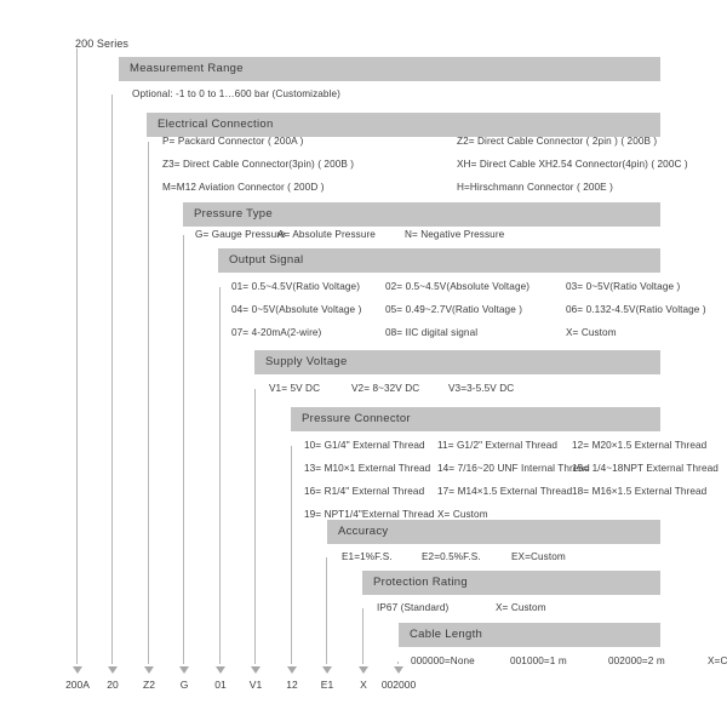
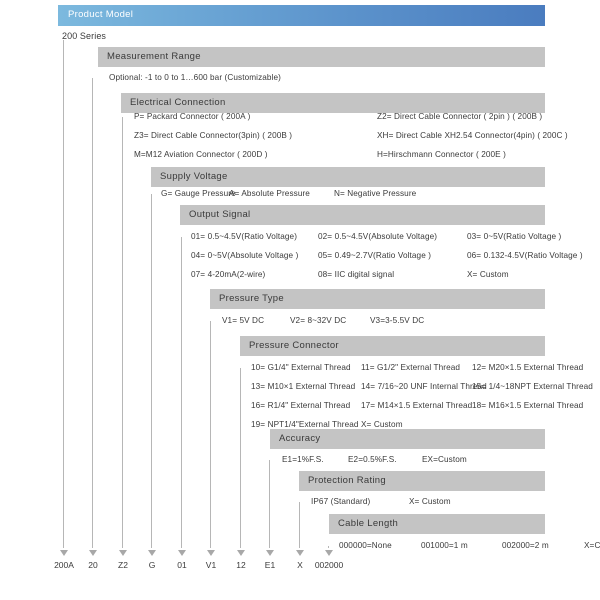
+ Product Model
  200 Series
  Measurement Range
  Optional: -1 to 0 to 1…600 bar (Customizable)
  Electrical Connection
  P= Packard Connector ( 200A )
  Z2= Direct Cable Connector ( 2pin ) ( 200B )
  Z3= Direct Cable Connector(3pin) ( 200B )
  XH= Direct Cable XH2.54 Connector(4pin) ( 200C )
  M=M12 Aviation Connector ( 200D )
  H=Hirschmann Connector ( 200E )
- Pressure Type
+ Supply Voltage
  G= Gauge Pressure
  A= Absolute Pressure
  N= Negative Pressure
  Output Signal
  01= 0.5~4.5V(Ratio Voltage)
  02= 0.5~4.5V(Absolute Voltage)
  03= 0~5V(Ratio Voltage )
  04= 0~5V(Absolute Voltage )
  05= 0.49~2.7V(Ratio Voltage )
  06= 0.132-4.5V(Ratio Voltage )
  07= 4-20mA(2-wire)
  08= IIC digital signal
  X= Custom
- Supply Voltage
+ Pressure Type
  V1= 5V DC
  V2= 8~32V DC
  V3=3-5.5V DC
  Pressure Connector
  10= G1/4" External Thread
  11= G1/2" External Thread
  12= M20×1.5 External Thread
  13= M10×1 External Thread
  14= 7/16~20 UNF Internal Thread
  15= 1/4~18NPT External Thread
  16= R1/4" External Thread
  17= M14×1.5 External Thread
  18= M16×1.5 External Thread
  19= NPT1/4"External Thread
  X= Custom
  Accuracy
  E1=1%F.S.
  E2=0.5%F.S.
  EX=Custom
  Protection Rating
  IP67 (Standard)
  X= Custom
  Cable Length
  000000=None
  001000=1 m
  002000=2 m
  200A
  20
  Z2
  G
  01
  V1
  12
  E1
  X
  002000
